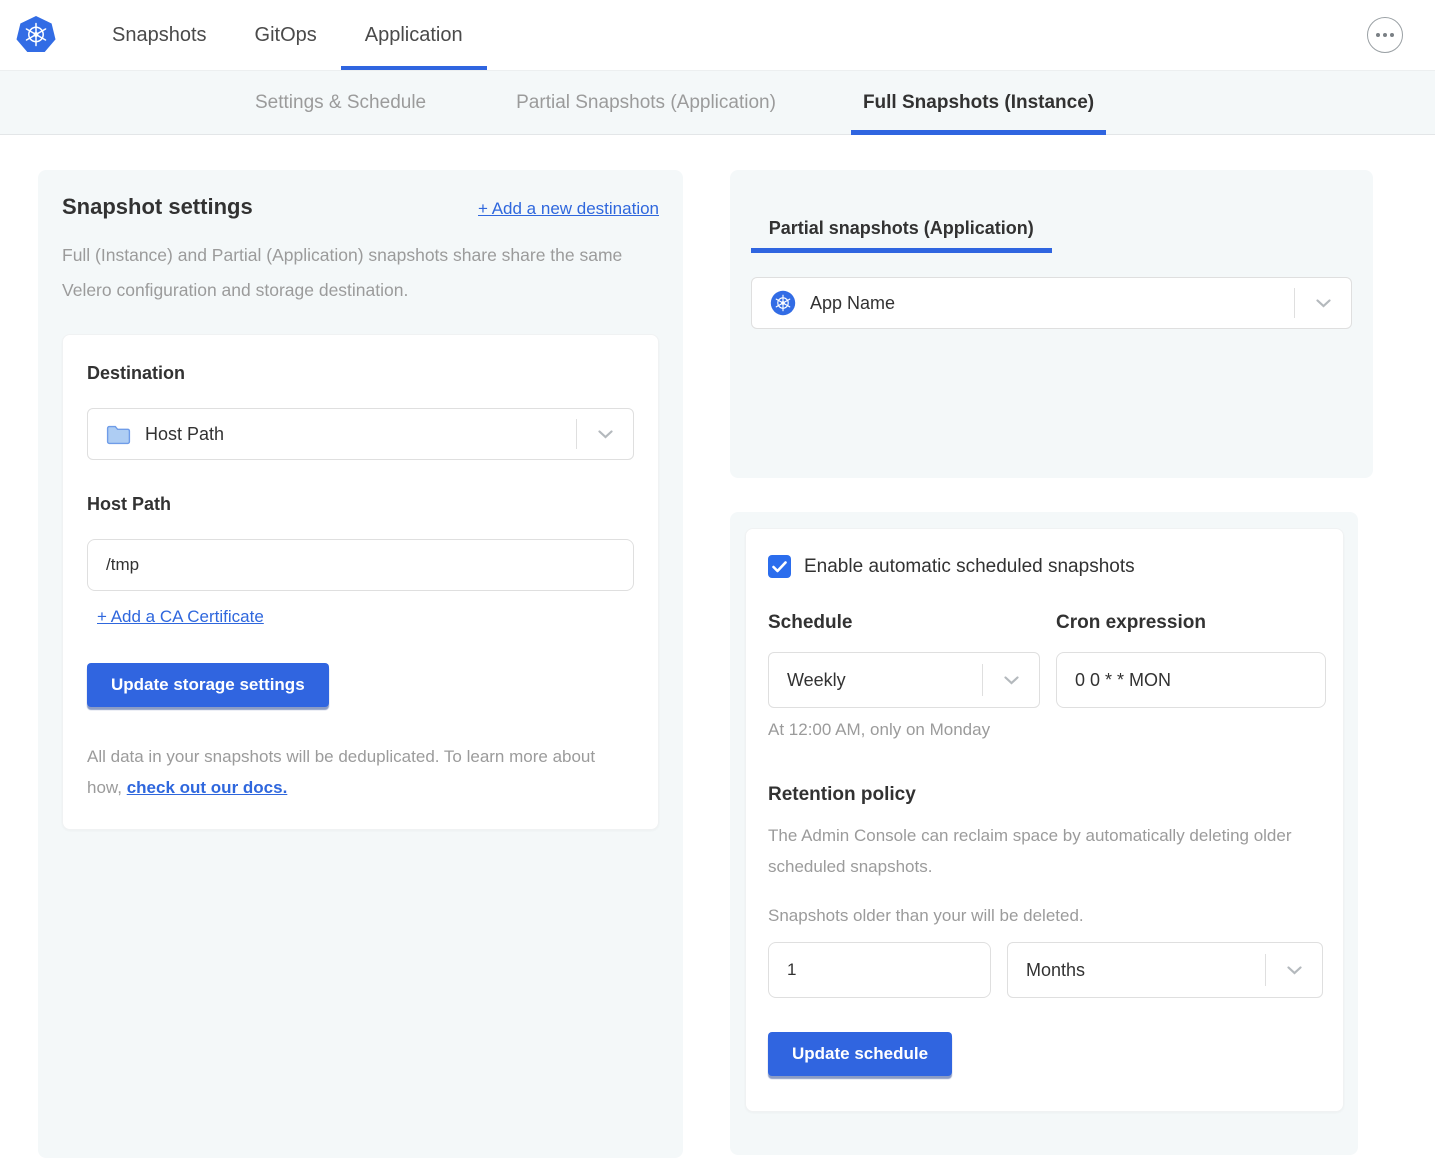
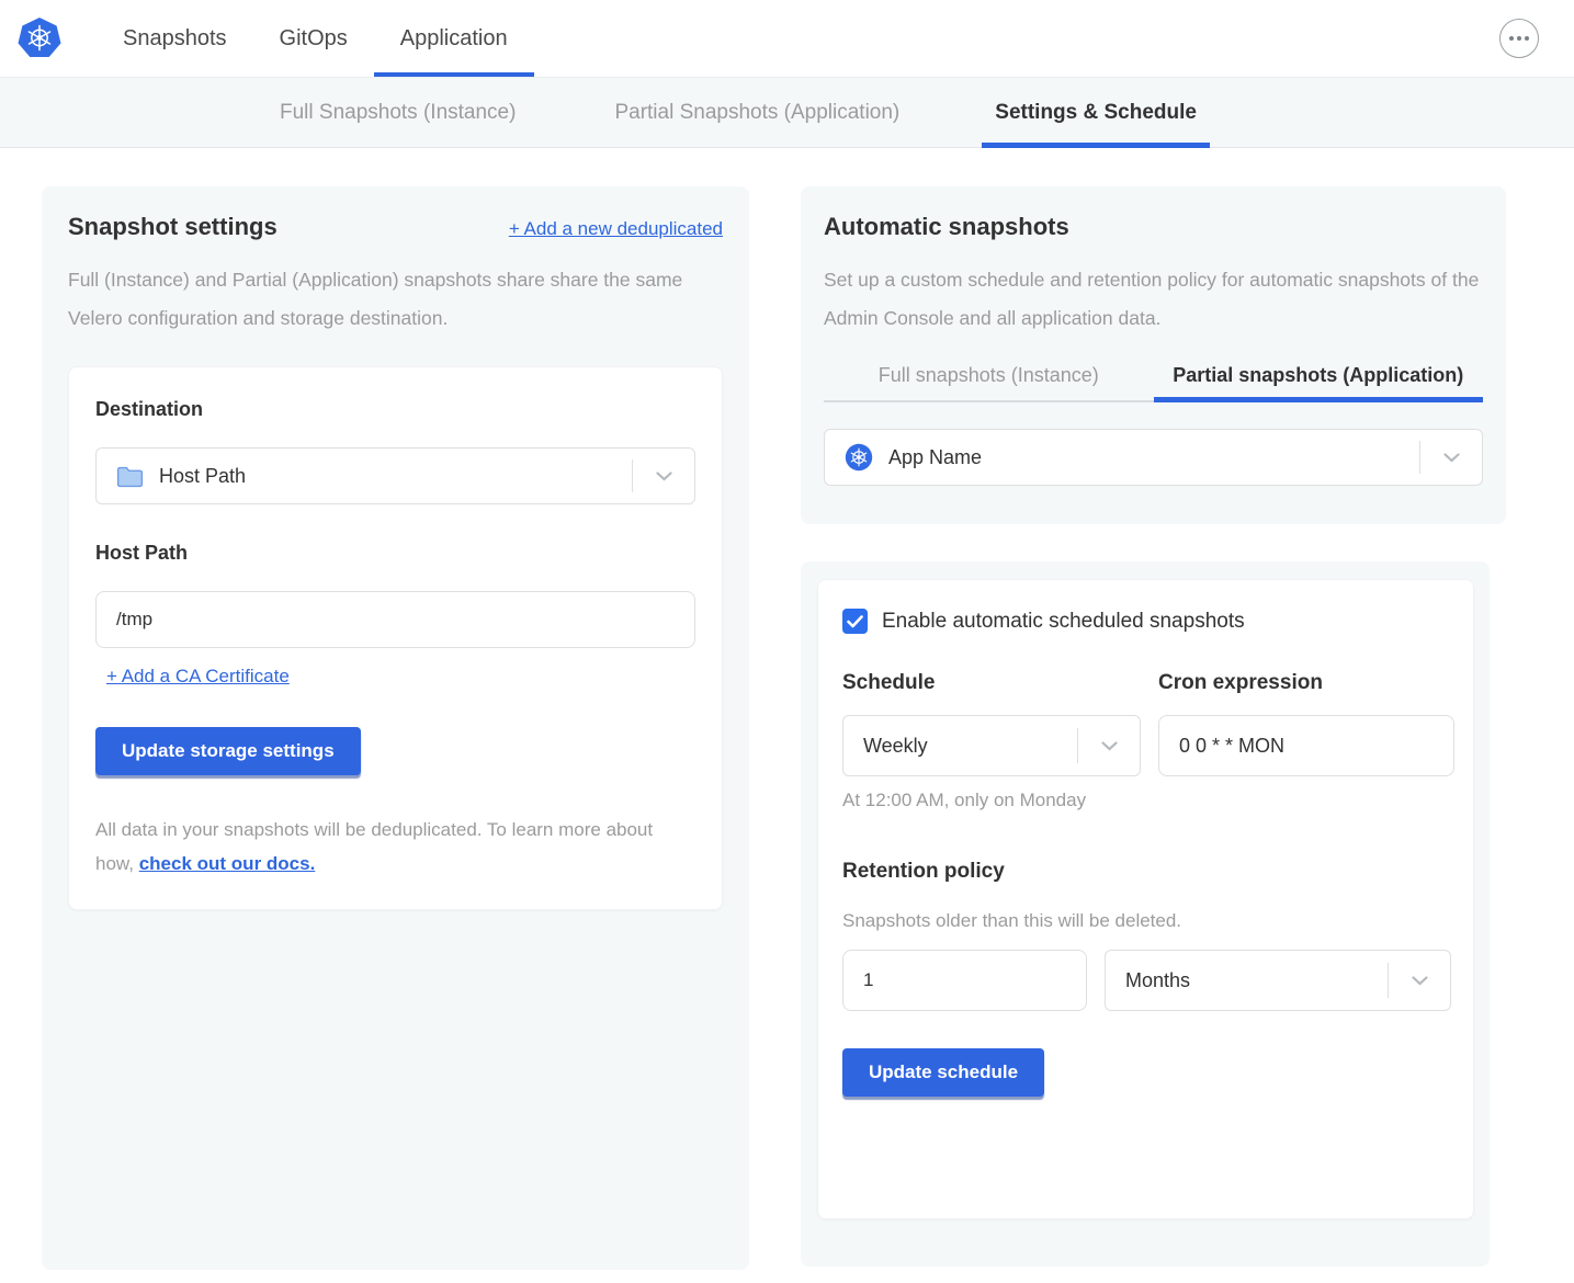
  Snapshots
  GitOps
  Application
- Settings & Schedule
+ Full Snapshots (Instance)
  Partial Snapshots (Application)
- Full Snapshots (Instance)
+ Settings & Schedule
  Snapshot settings
- + Add a new destination
+ + Add a new deduplicated
  Full (Instance) and Partial (Application) snapshots share share the same Velero configuration and storage destination.
  Destination
  Host Path
  Host Path
  /tmp + Add a CA Certificate
  Update storage settings
  All data in your snapshots will be deduplicated. To learn more about how, check out our docs.
+ Automatic snapshots
+ Set up a custom schedule and retention policy for automatic snapshots of the Admin Console and all application data.
+ Full snapshots (Instance)
  Partial snapshots (Application)
  App Name
  Enable automatic scheduled snapshots
  Schedule
  Cron expression
  Weekly
  0 0 * * MON
  At 12:00 AM, only on Monday
  Retention policy
- The Admin Console can reclaim space by automatically deleting older scheduled snapshots.
- Snapshots older than your will be deleted.
+ Snapshots older than this will be deleted.
  1
  Months
  Update schedule
